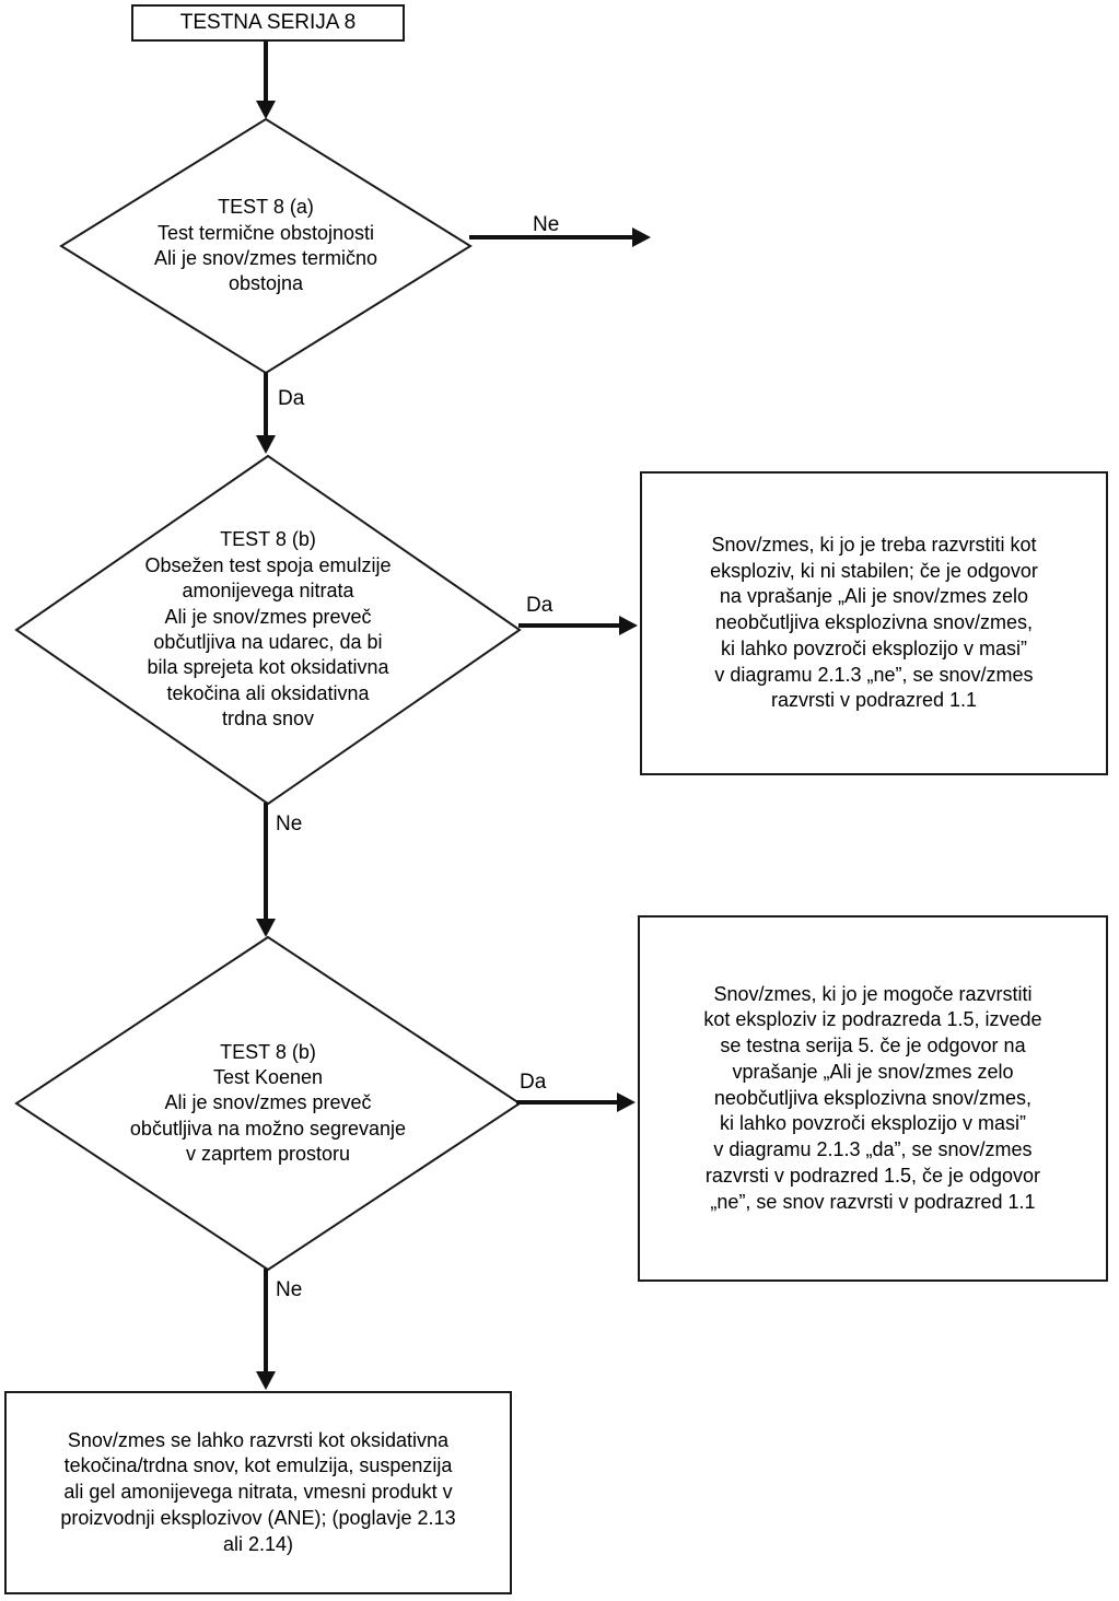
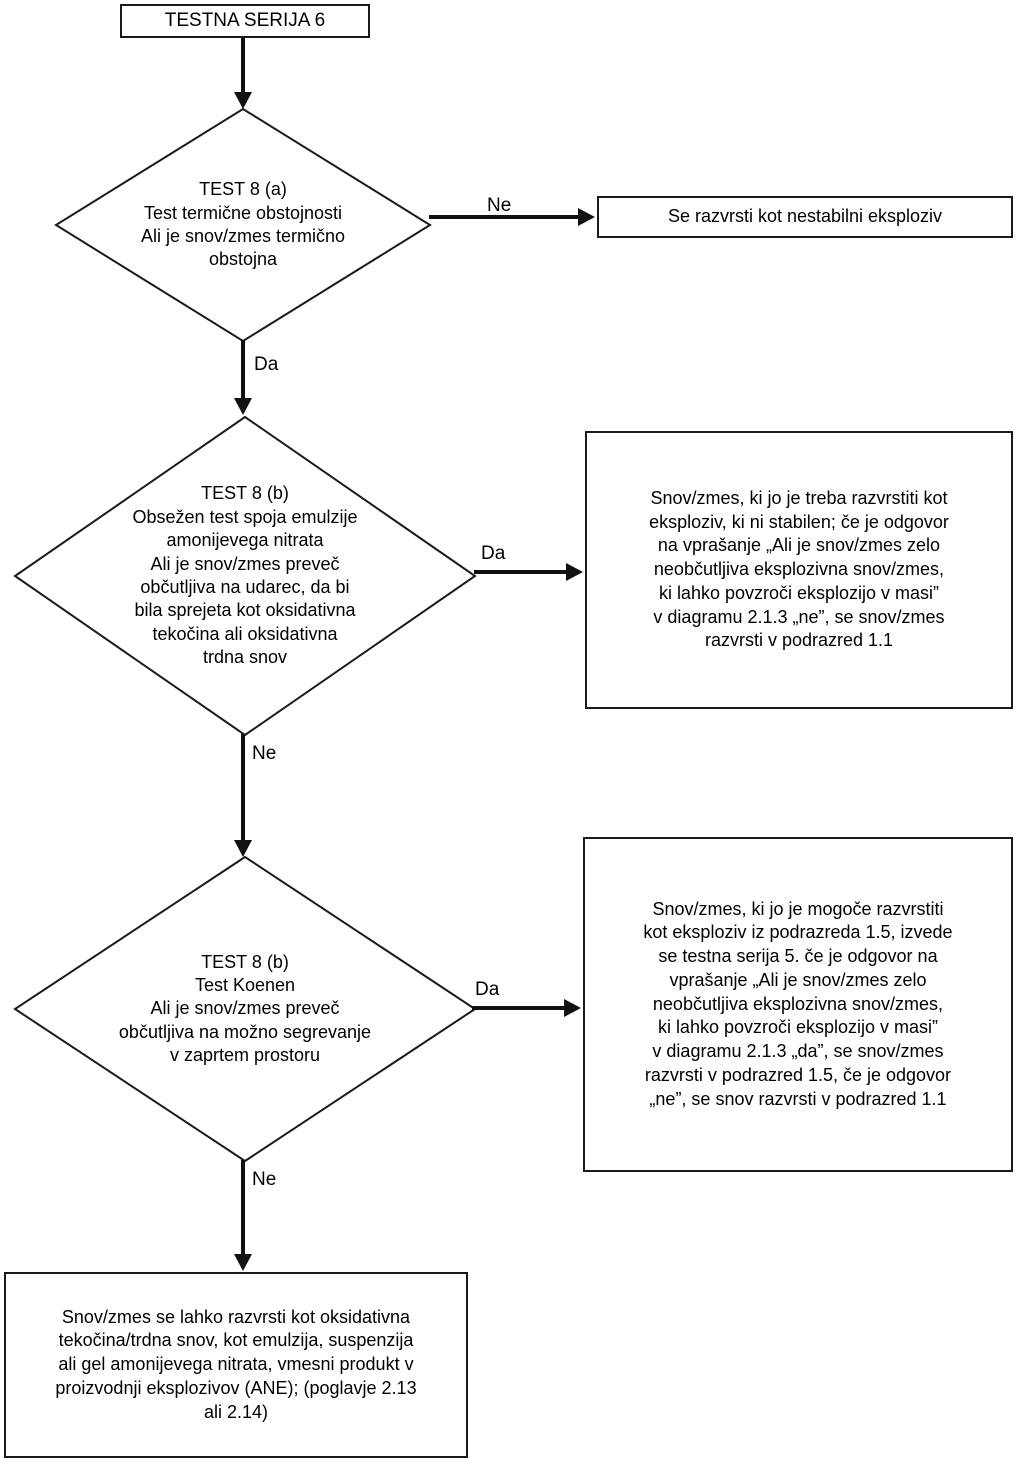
- TESTNA SERIJA 8
+ TESTNA SERIJA 6
  TEST 8 (a)
  Test termične obstojnosti
  Ali je snov/zmes termično
  obstojna
  Ne
+ Se razvrsti kot nestabilni eksploziv
  Da
  TEST 8 (b)
  Obsežen test spoja emulzije
  amonijevega nitrata
  Ali je snov/zmes preveč
  občutljiva na udarec, da bi
  bila sprejeta kot oksidativna
  tekočina ali oksidativna
  trdna snov
  Da
  Snov/zmes, ki jo je treba razvrstiti kot
  eksploziv, ki ni stabilen; če je odgovor
  na vprašanje „Ali je snov/zmes zelo
  neobčutljiva eksplozivna snov/zmes,
  ki lahko povzroči eksplozijo v masi”
  v diagramu 2.1.3 „ne”, se snov/zmes
  razvrsti v podrazred 1.1
  Ne
  TEST 8 (b)
  Test Koenen
  Ali je snov/zmes preveč
  občutljiva na možno segrevanje
  v zaprtem prostoru
  Da
  Snov/zmes, ki jo je mogoče razvrstiti
  kot eksploziv iz podrazreda 1.5, izvede
  se testna serija 5. če je odgovor na
  vprašanje „Ali je snov/zmes zelo
  neobčutljiva eksplozivna snov/zmes,
  ki lahko povzroči eksplozijo v masi”
  v diagramu 2.1.3 „da”, se snov/zmes
  razvrsti v podrazred 1.5, če je odgovor
  „ne”, se snov razvrsti v podrazred 1.1
  Ne
  Snov/zmes se lahko razvrsti kot oksidativna
  tekočina/trdna snov, kot emulzija, suspenzija
  ali gel amonijevega nitrata, vmesni produkt v
  proizvodnji eksplozivov (ANE); (poglavje 2.13
  ali 2.14)
